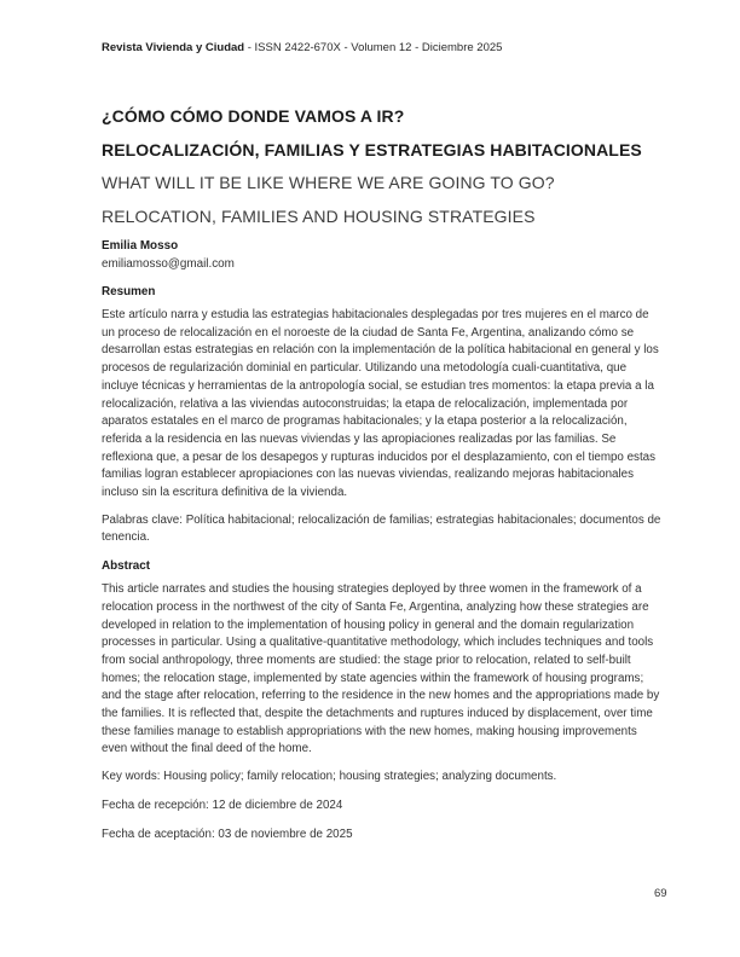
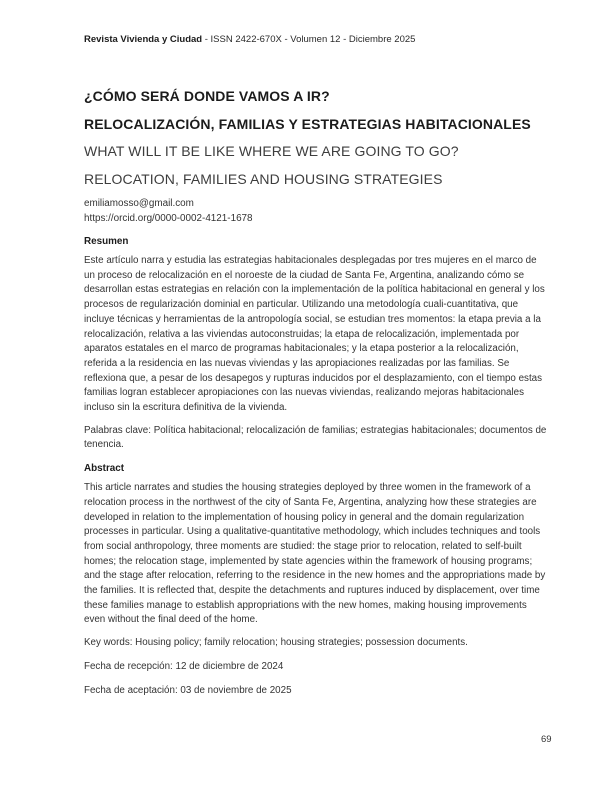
  Revista Vivienda y Ciudad - ISSN 2422-670X - Volumen 12 - Diciembre 2025
- ¿CÓMO CÓMO DONDE VAMOS A IR?
+ ¿CÓMO SERÁ DONDE VAMOS A IR?
  RELOCALIZACIÓN, FAMILIAS Y ESTRATEGIAS HABITACIONALES
  WHAT WILL IT BE LIKE WHERE WE ARE GOING TO GO?
  RELOCATION, FAMILIES AND HOUSING STRATEGIES
- Emilia Mosso
  emiliamosso@gmail.com
+ https://orcid.org/0000-0002-4121-1678
  Resumen
  Este artículo narra y estudia las estrategias habitacionales desplegadas por tres mujeres en el marco de un proceso de relocalización en el noroeste de la ciudad de Santa Fe, Argentina, analizando cómo se desarrollan estas estrategias en relación con la implementación de la política habitacional en general y los procesos de regularización dominial en particular. Utilizando una metodología cuali-cuantitativa, que incluye técnicas y herramientas de la antropología social, se estudian tres momentos: la etapa previa a la relocalización, relativa a las viviendas autoconstruidas; la etapa de relocalización, implementada por aparatos estatales en el marco de programas habitacionales; y la etapa posterior a la relocalización, referida a la residencia en las nuevas viviendas y las apropiaciones realizadas por las familias. Se reflexiona que, a pesar de los desapegos y rupturas inducidos por el desplazamiento, con el tiempo estas familias logran establecer apropiaciones con las nuevas viviendas, realizando mejoras habitacionales incluso sin la escritura definitiva de la vivienda.
  Palabras clave: Política habitacional; relocalización de familias; estrategias habitacionales; documentos de tenencia.
  Abstract
  This article narrates and studies the housing strategies deployed by three women in the framework of a relocation process in the northwest of the city of Santa Fe, Argentina, analyzing how these strategies are developed in relation to the implementation of housing policy in general and the domain regularization processes in particular. Using a qualitative-quantitative methodology, which includes techniques and tools from social anthropology, three moments are studied: the stage prior to relocation, related to self-built homes; the relocation stage, implemented by state agencies within the framework of housing programs; and the stage after relocation, referring to the residence in the new homes and the appropriations made by the families. It is reflected that, despite the detachments and ruptures induced by displacement, over time these families manage to establish appropriations with the new homes, making housing improvements even without the final deed of the home.
- Key words: Housing policy; family relocation; housing strategies; analyzing documents.
+ Key words: Housing policy; family relocation; housing strategies; possession documents.
  Fecha de recepción: 12 de diciembre de 2024
  Fecha de aceptación: 03 de noviembre de 2025
  69
